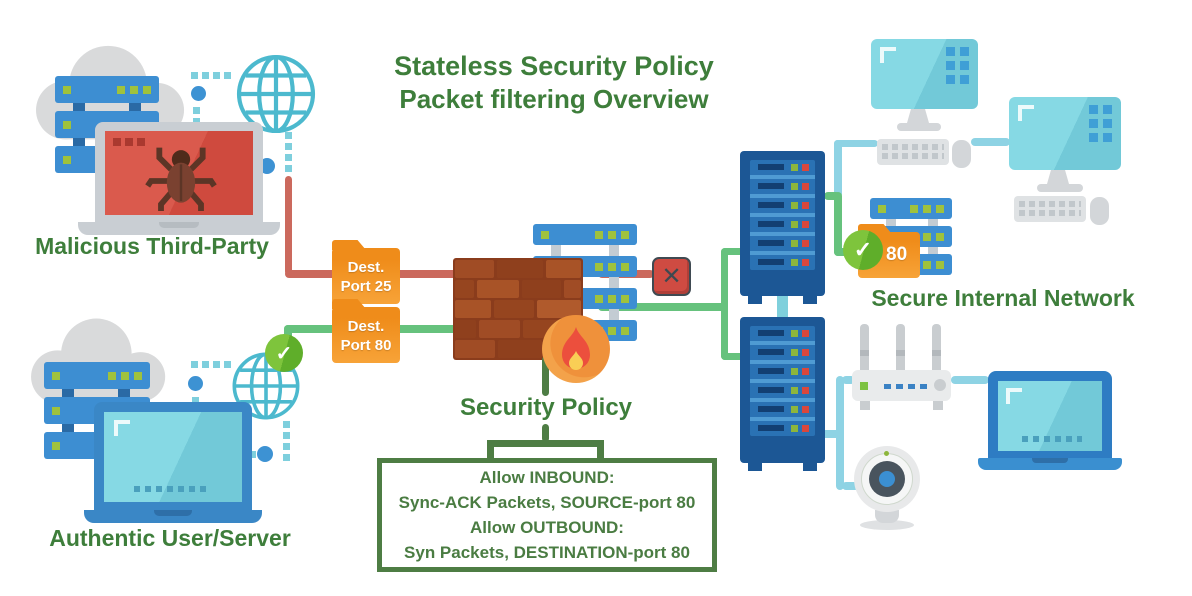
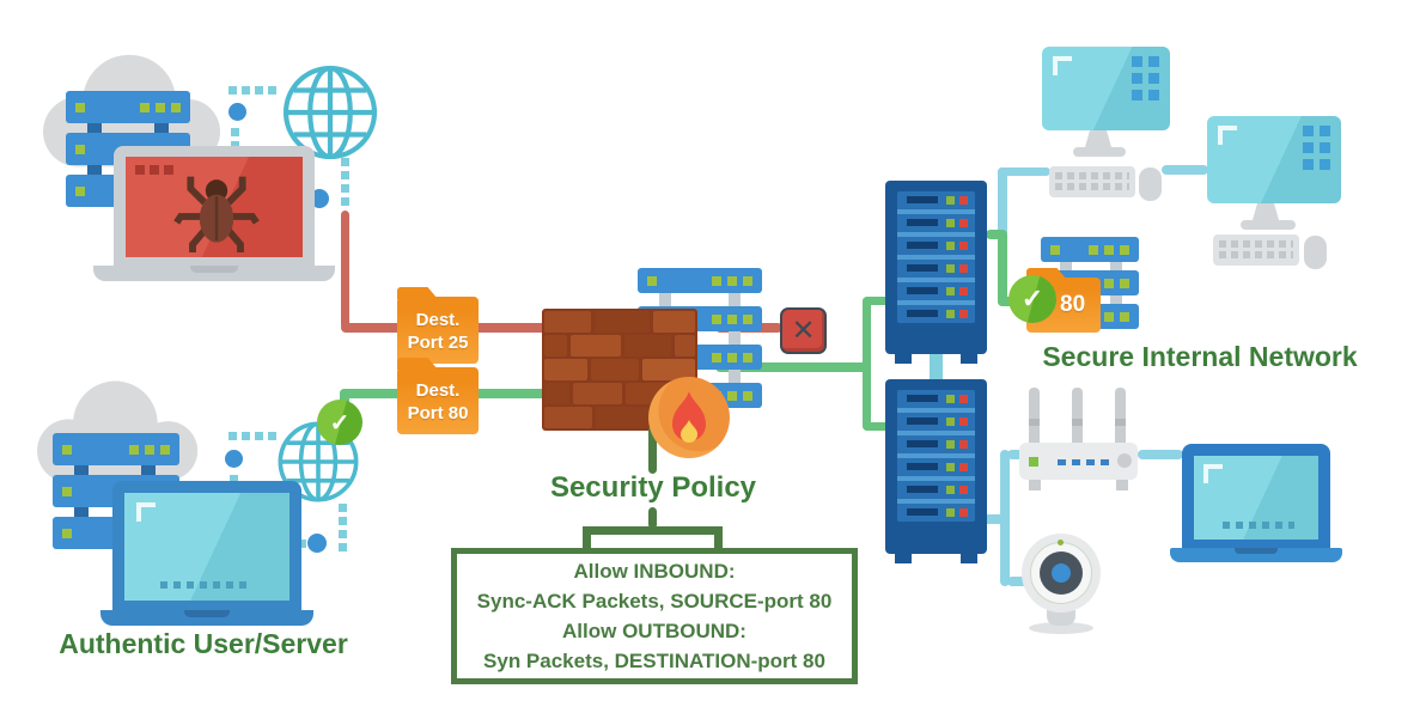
- Stateless Security Policy
- Packet filtering Overview
- Malicious Third-Party
  Authentic User/Server
  ✓
  Dest.
  Port 25
  Dest.
  Port 80
  ✕
  80
  ✓
  Secure Internal Network
  Security Policy
  Allow INBOUND:
  Sync-ACK Packets, SOURCE-port 80
  Allow OUTBOUND:
  Syn Packets, DESTINATION-port 80
